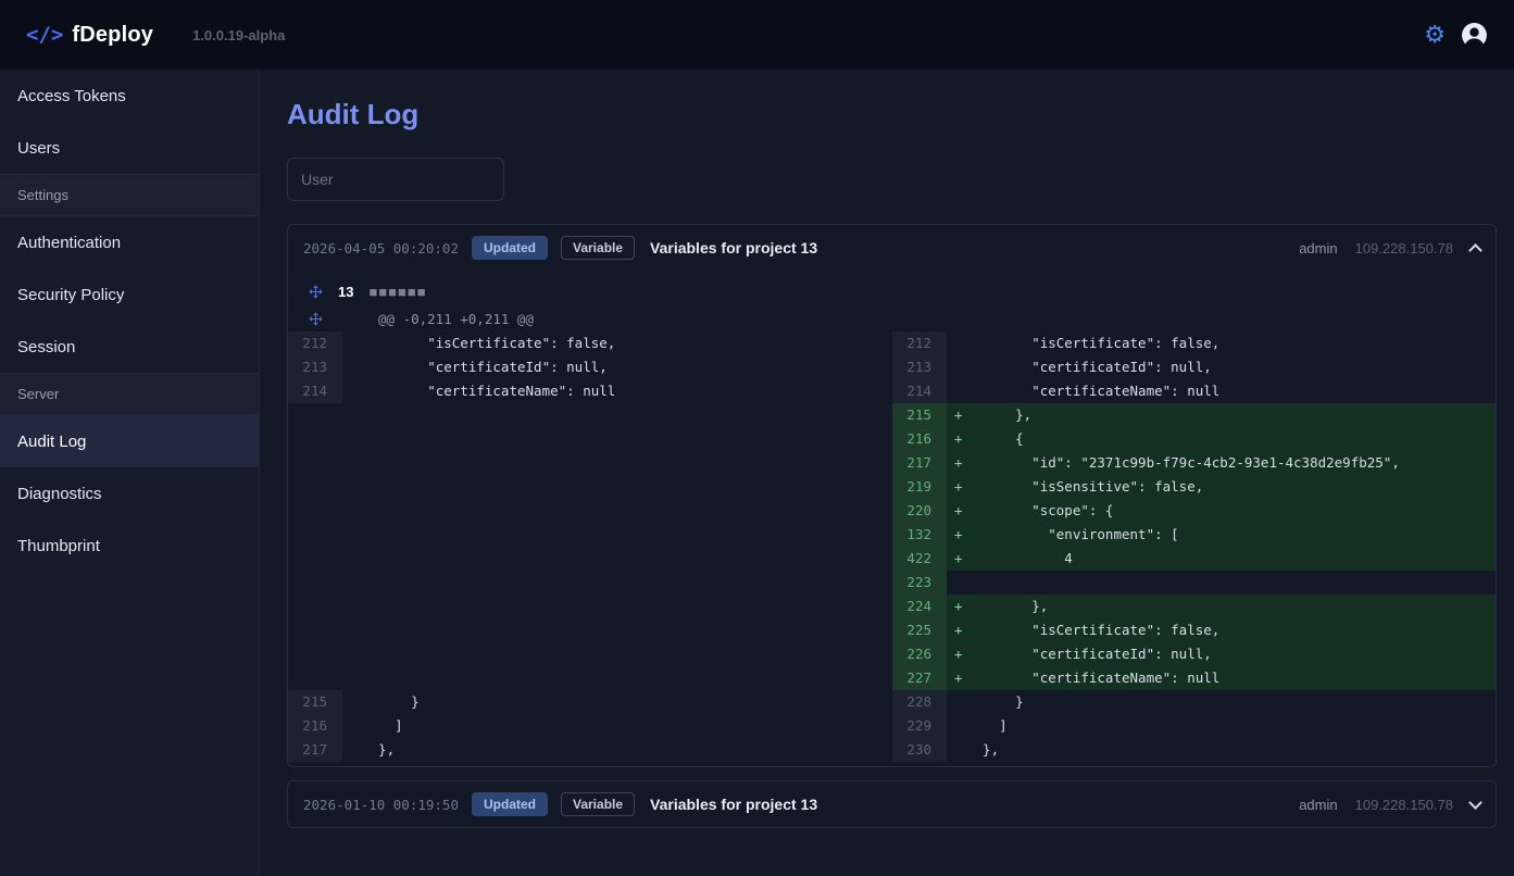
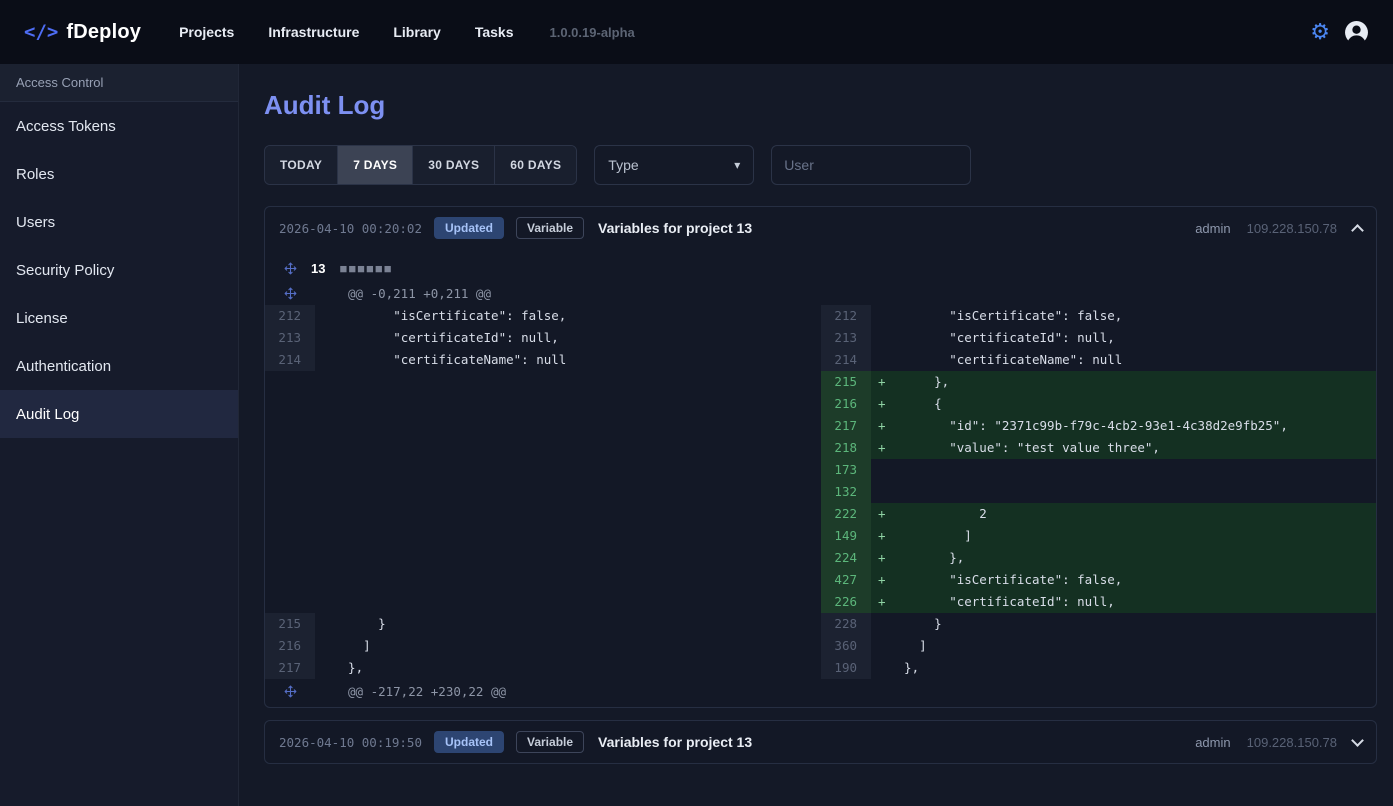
  </>
  fDeploy
+ Projects
+ Infrastructure
+ Library
+ Tasks
  1.0.0.19-alpha
  ⚙
+ Access Control
  Access Tokens
+ Roles
  Users
- Settings
- Authentication
+ Security Policy
+ License
- Security Policy
+ Authentication
- Session
- Server
  Audit Log
- Diagnostics
- Thumbprint
  Audit Log
+ TODAY
+ 7 DAYS
+ 30 DAYS
+ 60 DAYS
+ Type
+ ▾
  User
- 2026-04-05 00:20:02
+ 2026-04-10 00:20:02
  Updated
  Variable
  Variables for project 13
  admin
  109.228.150.78
  13
  ■■■■■■
  @@ -0,211 +0,211 @@
  212
  "isCertificate": false,
  212
  "isCertificate": false,
  213
  "certificateId": null,
  213
  "certificateId": null,
  214
  "certificateName": null
  214
  "certificateName": null
  215
  + },
  216
  + {
  217
  + "id": "2371c99b-f79c-4cb2-93e1-4c38d2e9fb25",
+ 218
+ + "value": "test value three",
- 219
+ 173
- + "isSensitive": false,
- 220
- + "scope": {
  132
- + "environment": [
- 422
+ 222
- + 4
+ + 2
- 223
+ 149
+ + ]
  224
  + },
- 225
+ 427
  + "isCertificate": false,
  226
  + "certificateId": null,
- 227
- + "certificateName": null
  215
  }
  228
  }
  216
  ]
- 229
+ 360
  ]
  217
  },
- 230
+ 190
  },
+ @@ -217,22 +230,22 @@
- 2026-01-10 00:19:50
+ 2026-04-10 00:19:50
  Updated
  Variable
  Variables for project 13
  admin
  109.228.150.78
